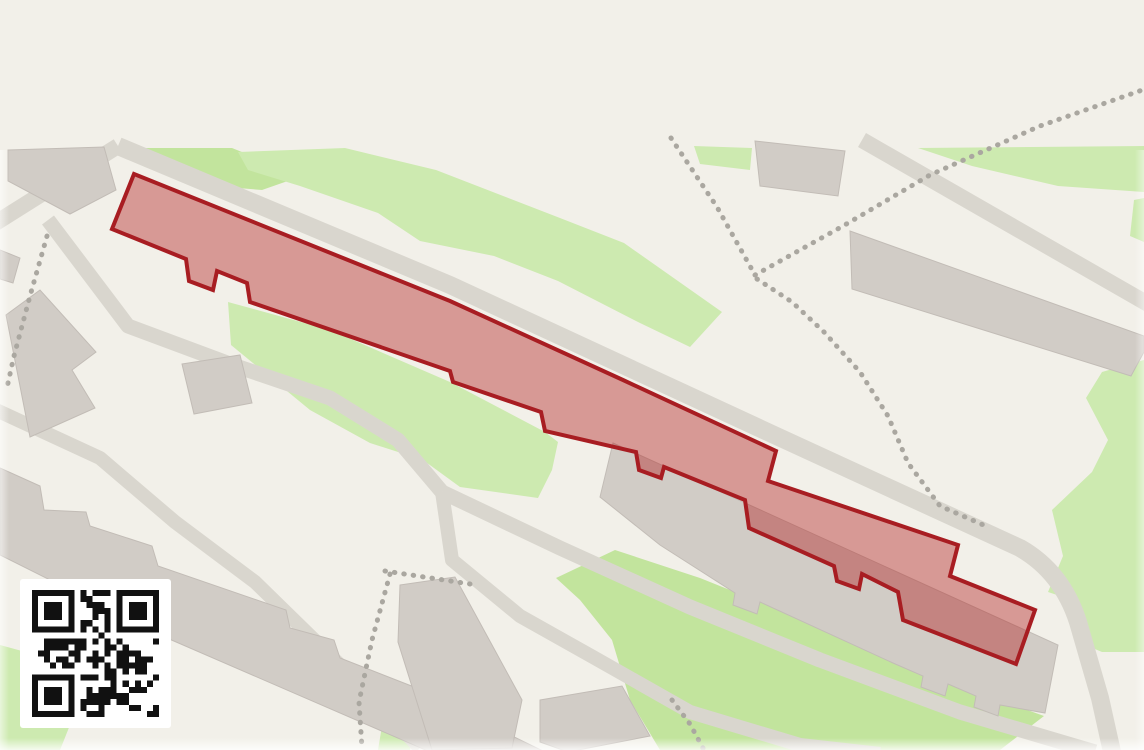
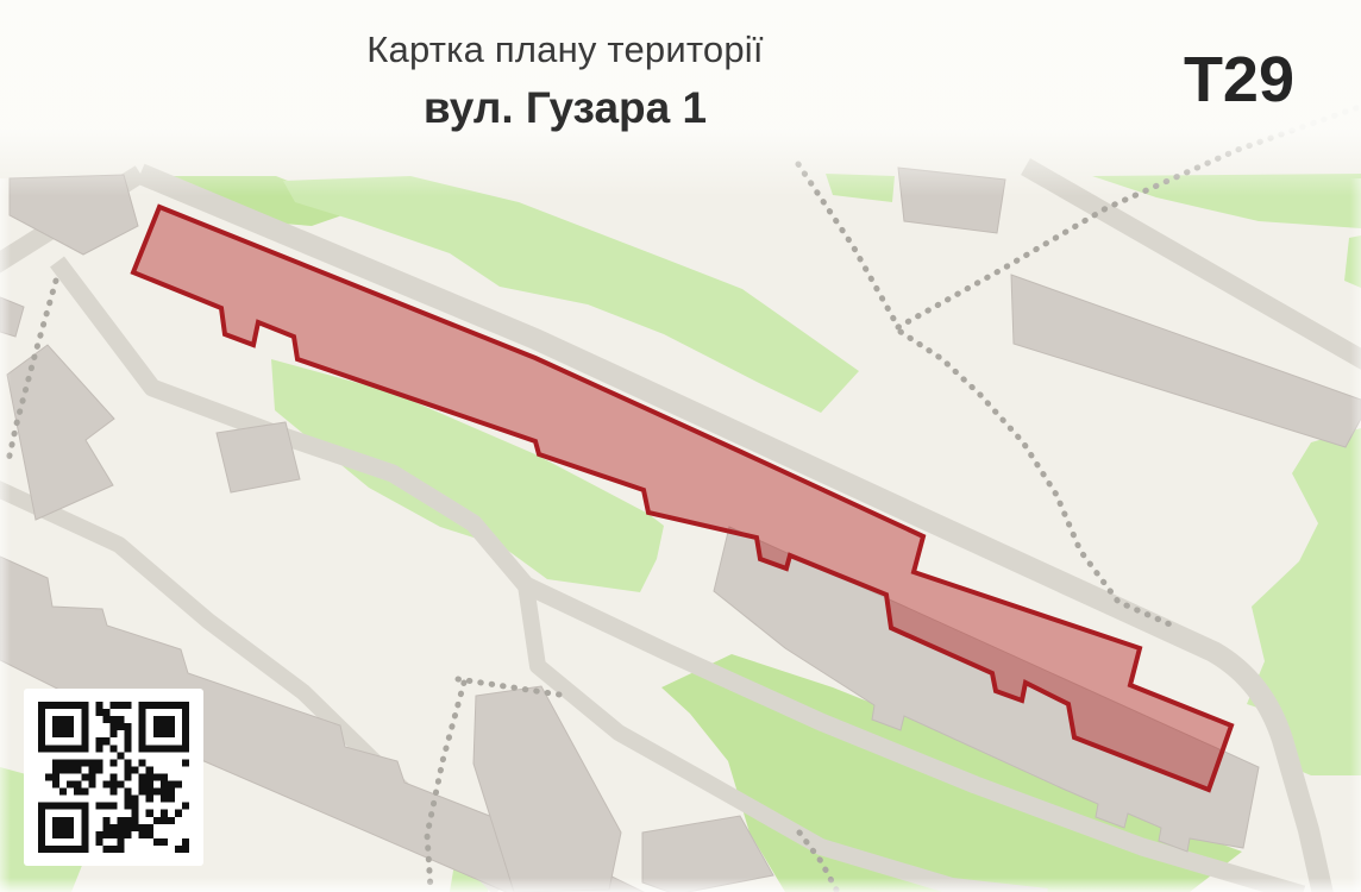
+ Картка плану території
+ вул. Гузара 1
+ T29
